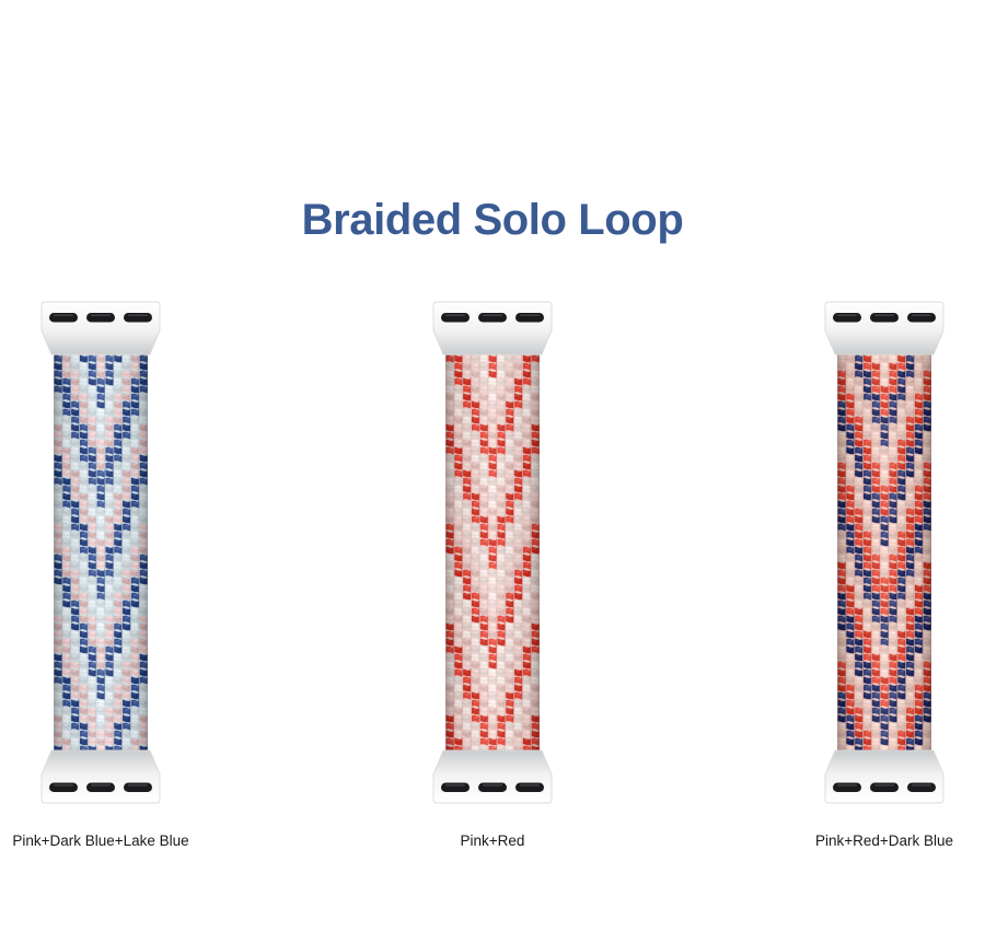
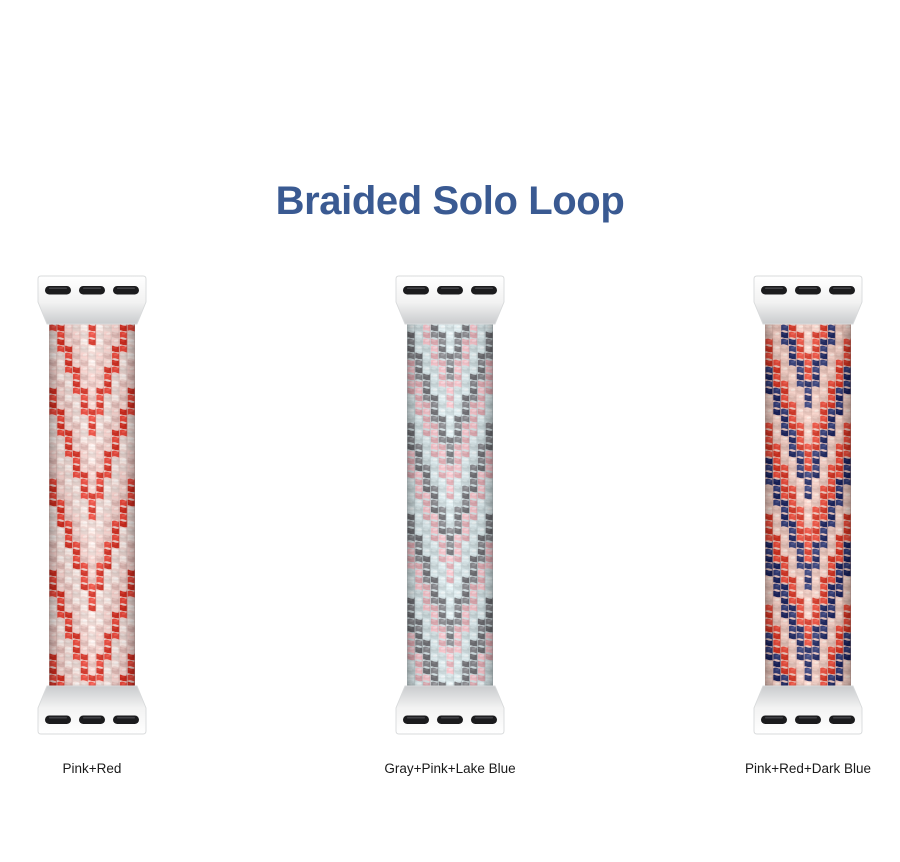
  Braided Solo Loop
- Pink+Dark Blue+Lake Blue
  Pink+Red
+ Gray+Pink+Lake Blue
  Pink+Red+Dark Blue
